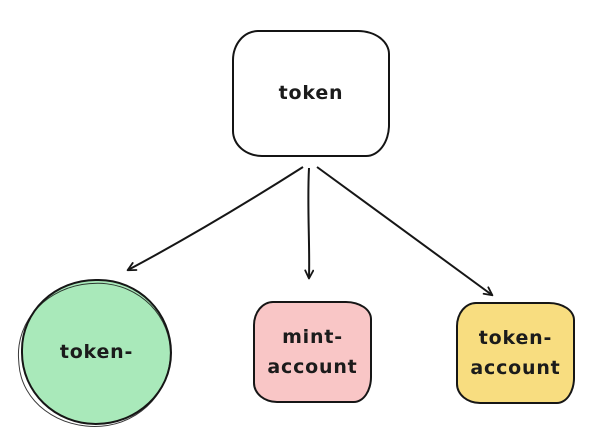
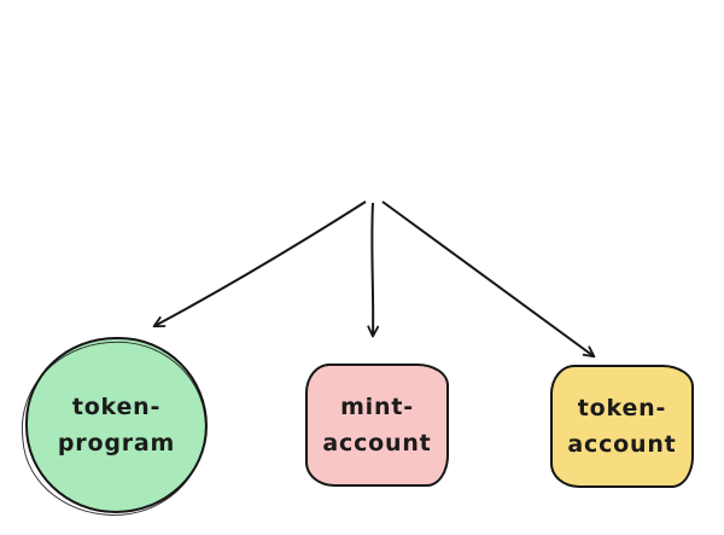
- token
  token-
+ program
  mint-
  account
  token-
  account
